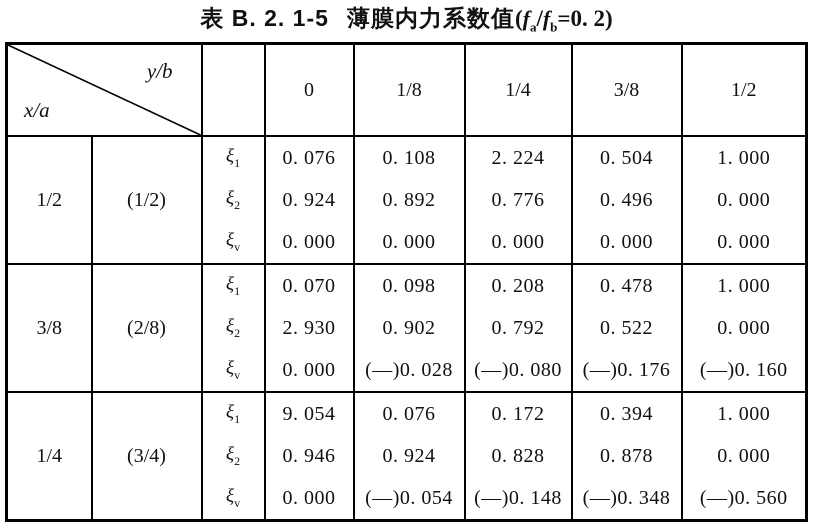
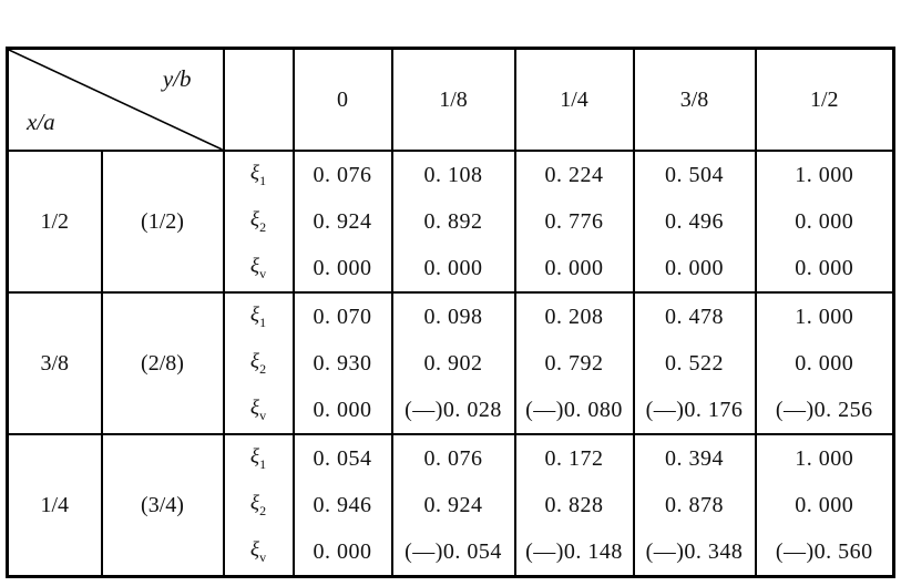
- 表 B. 2. 1-5 薄膜内力系数值(fa/fb=0. 2)
  y/b x/a		0	1/8	1/4	3/8	1/2
- 1/2	(1/2)	ξ1	0. 076	0. 108	2. 224	0. 504	1. 000
+ 1/2	(1/2)	ξ1	0. 076	0. 108	0. 224	0. 504	1. 000
  ξ2	0. 924	0. 892	0. 776	0. 496	0. 000
  ξv	0. 000	0. 000	0. 000	0. 000	0. 000
  3/8	(2/8)	ξ1	0. 070	0. 098	0. 208	0. 478	1. 000
- ξ2	2. 930	0. 902	0. 792	0. 522	0. 000
+ ξ2	0. 930	0. 902	0. 792	0. 522	0. 000
- ξv	0. 000	(—)0. 028	(—)0. 080	(—)0. 176	(—)0. 160
+ ξv	0. 000	(—)0. 028	(—)0. 080	(—)0. 176	(—)0. 256
- 1/4	(3/4)	ξ1	9. 054	0. 076	0. 172	0. 394	1. 000
+ 1/4	(3/4)	ξ1	0. 054	0. 076	0. 172	0. 394	1. 000
  ξ2	0. 946	0. 924	0. 828	0. 878	0. 000
  ξv	0. 000	(—)0. 054	(—)0. 148	(—)0. 348	(—)0. 560
